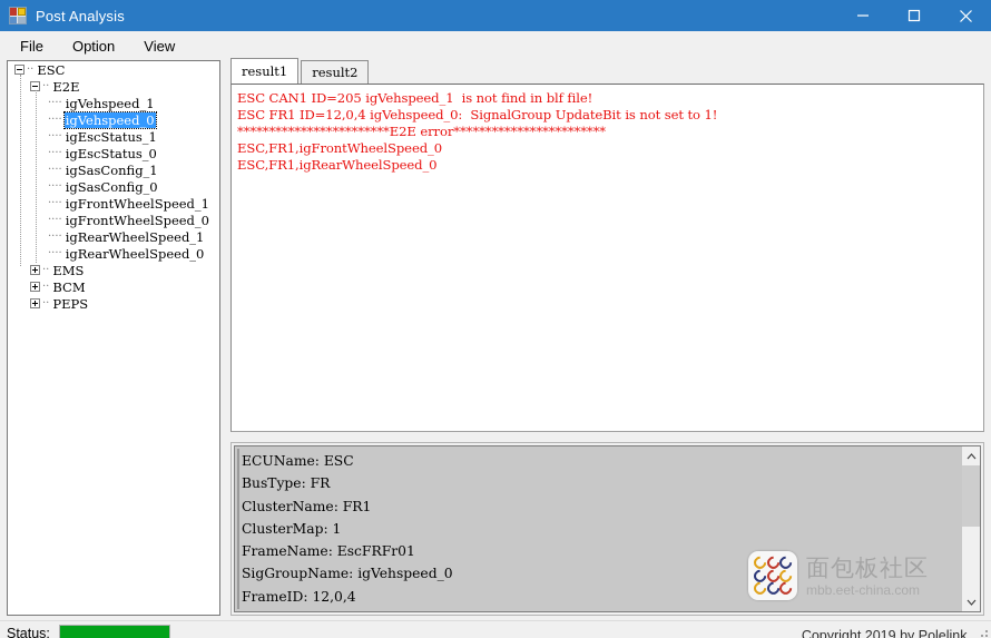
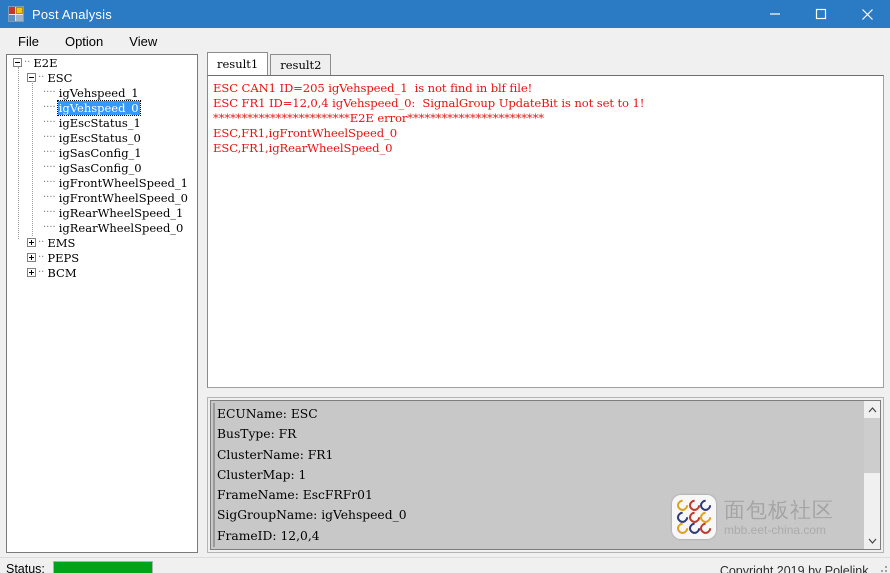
  Post Analysis
  File
  Option
  View
  ··
- ESC
+ E2E
  ··
- E2E
+ ESC
  ····
  igVehspeed_1
  ····
  igVehspeed_0
  ····
  igEscStatus_1
  ····
  igEscStatus_0
  ····
  igSasConfig_1
  ····
  igSasConfig_0
  ····
  igFrontWheelSpeed_1
  ····
  igFrontWheelSpeed_0
  ····
  igRearWheelSpeed_1
  ····
  igRearWheelSpeed_0
  ··
  EMS
  ··
- BCM
+ PEPS
  ··
- PEPS
+ BCM
  result1
  result2
  ESC CAN1 ID=205 igVehspeed_1 is not find in blf file!
  ESC FR1 ID=12,0,4 igVehspeed_0: SignalGroup UpdateBit is not set to 1!
  ************************E2E error************************
  ESC,FR1,igFrontWheelSpeed_0
  ESC,FR1,igRearWheelSpeed_0
  ECUName: ESC
  BusType: FR
  ClusterName: FR1
  ClusterMap: 1
  FrameName: EscFRFr01
  SigGroupName: igVehspeed_0
  FrameID: 12,0,4
  Status:
  Copyright 2019 by Polelink.
  面包板社区
  mbb.eet-china.com
